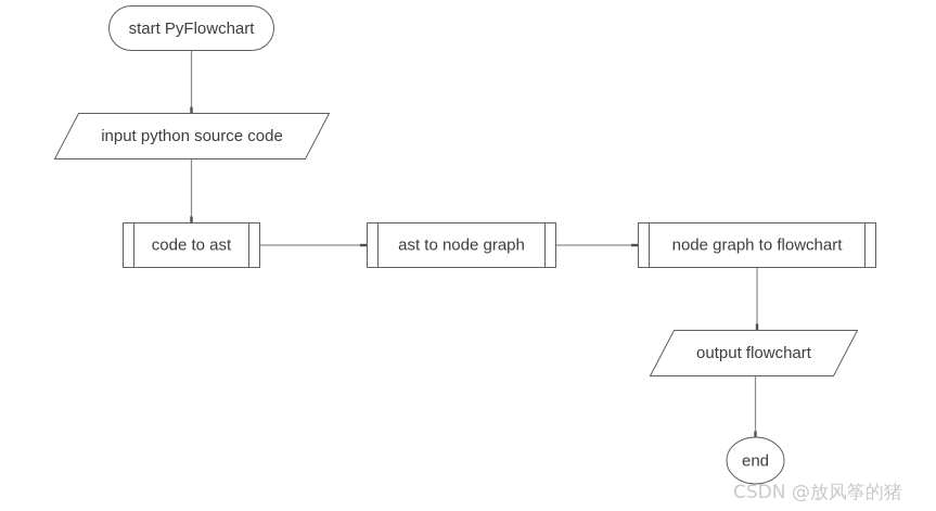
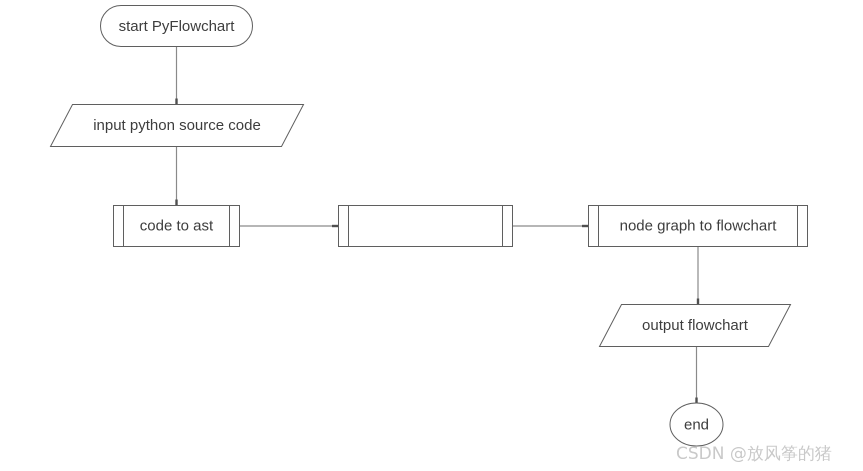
  start PyFlowchart
  input python source code
  code to ast
- ast to node graph
  node graph to flowchart
  output flowchart
  end
  CSDN @放风筝的猪
